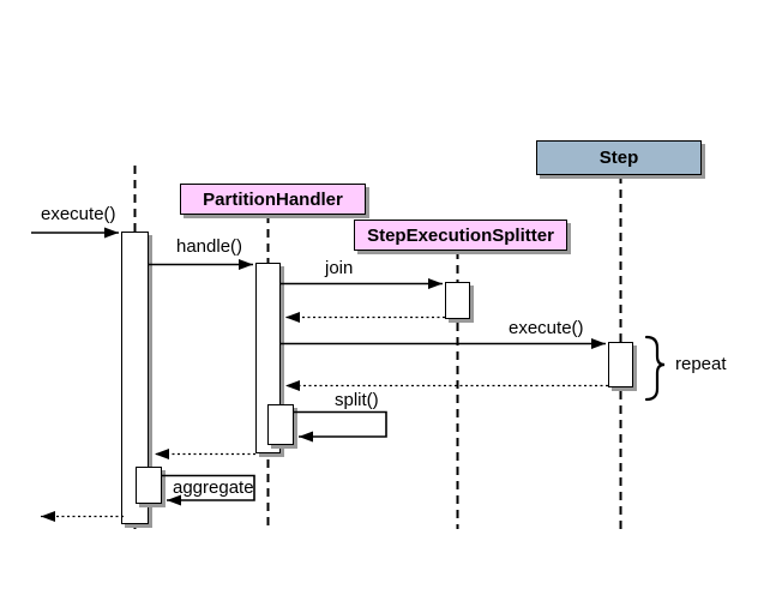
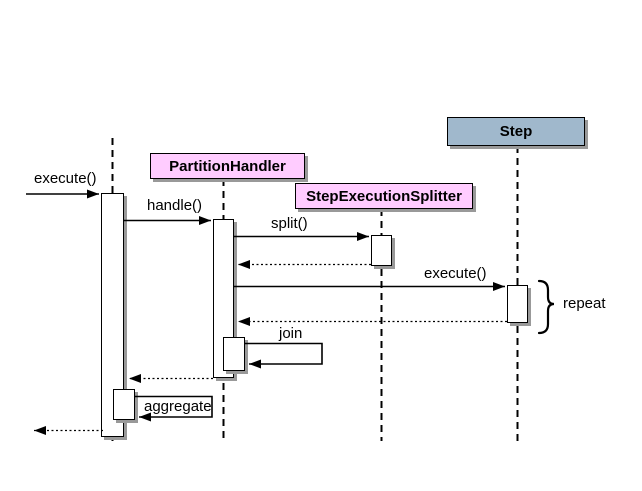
  PartitionHandler
  StepExecutionSplitter
  Step
  execute()
  handle()
- join
+ split()
  execute()
- split()
+ join
  aggregate
  repeat
